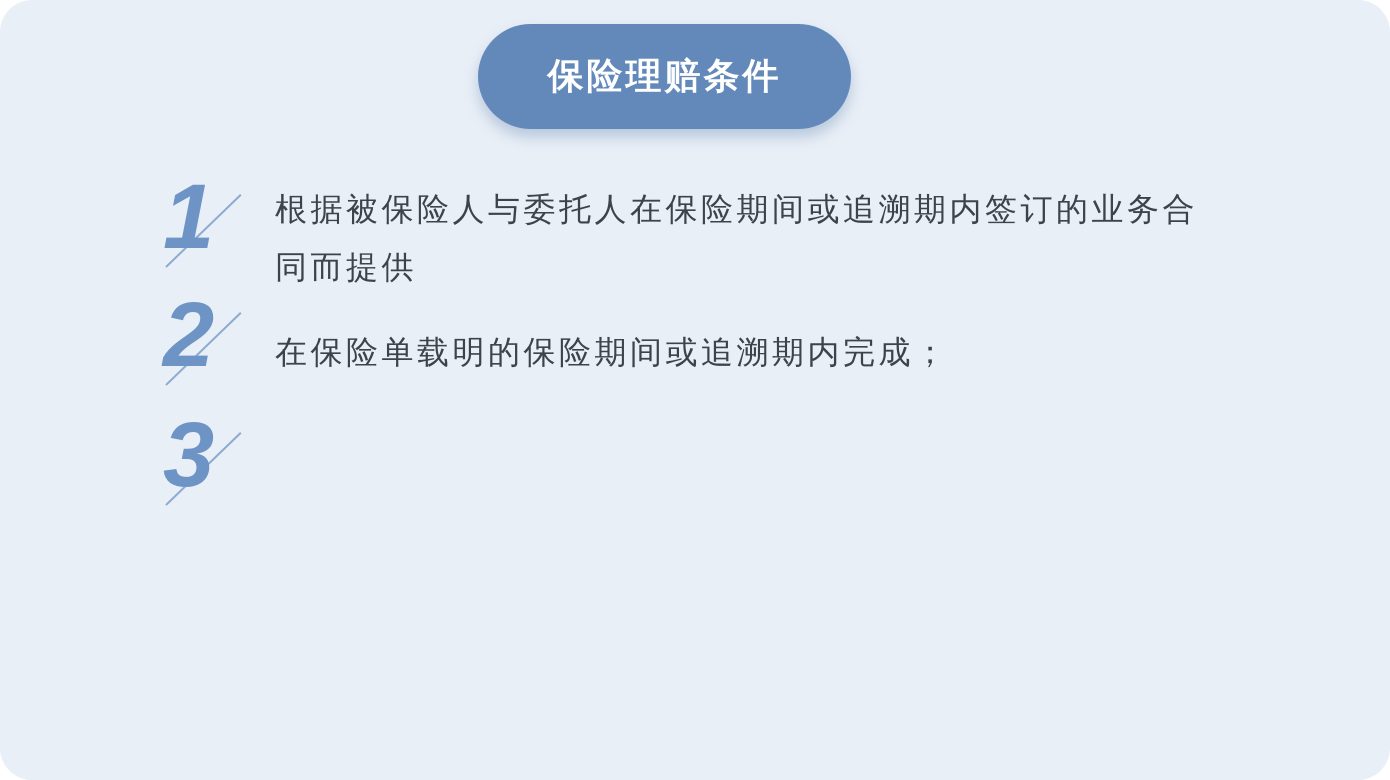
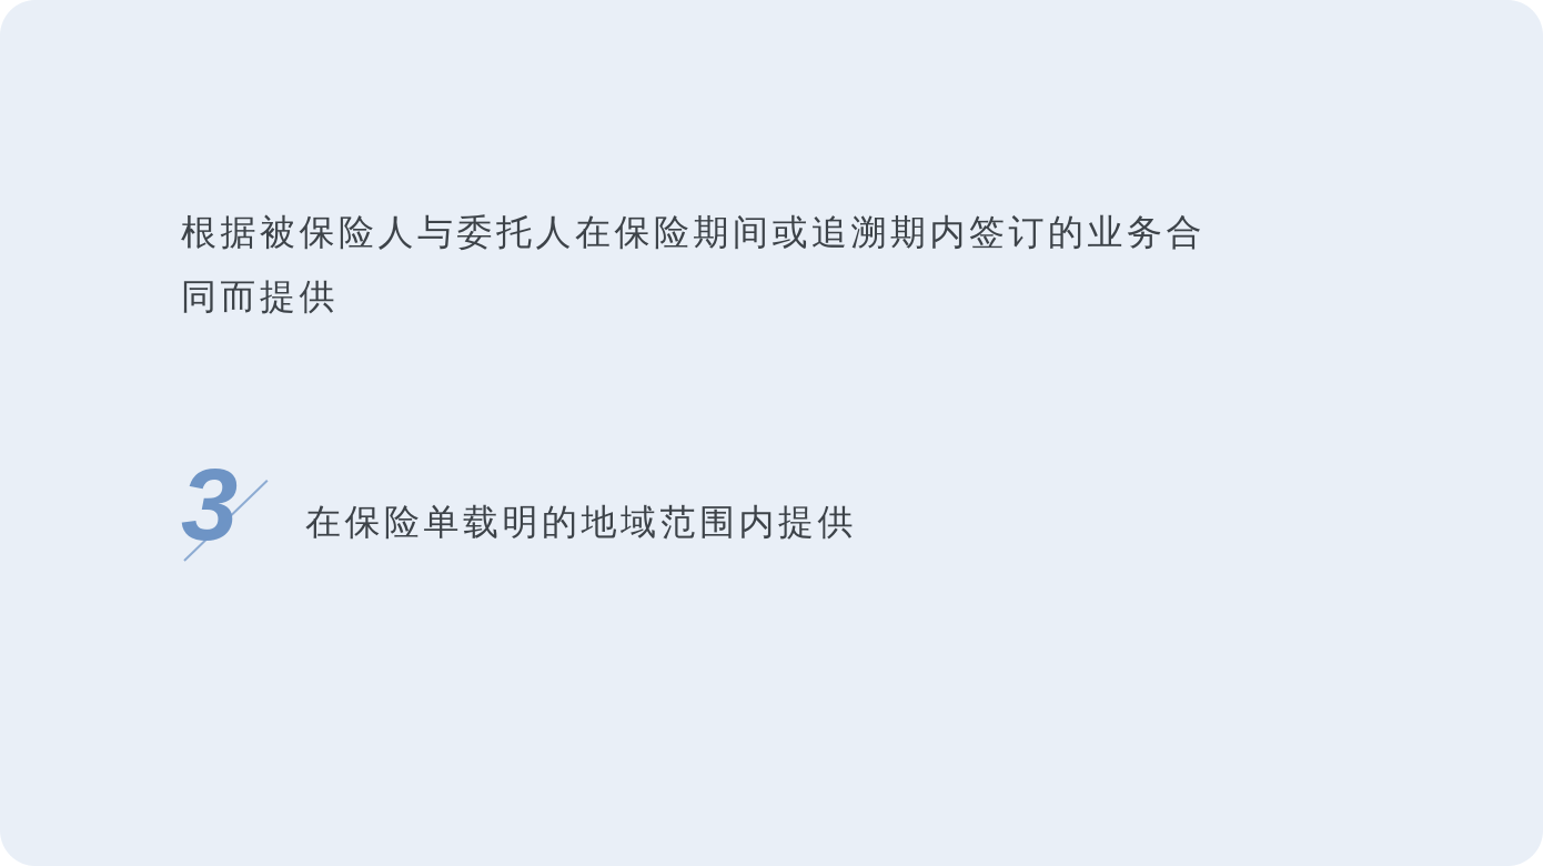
- 保险理赔条件
- 1
  根据被保险人与委托人在保险期间或追溯期内签订的业务合
  同而提供
- 2
- 在保险单载明的保险期间或追溯期内完成；
  3
+ 在保险单载明的地域范围内提供
